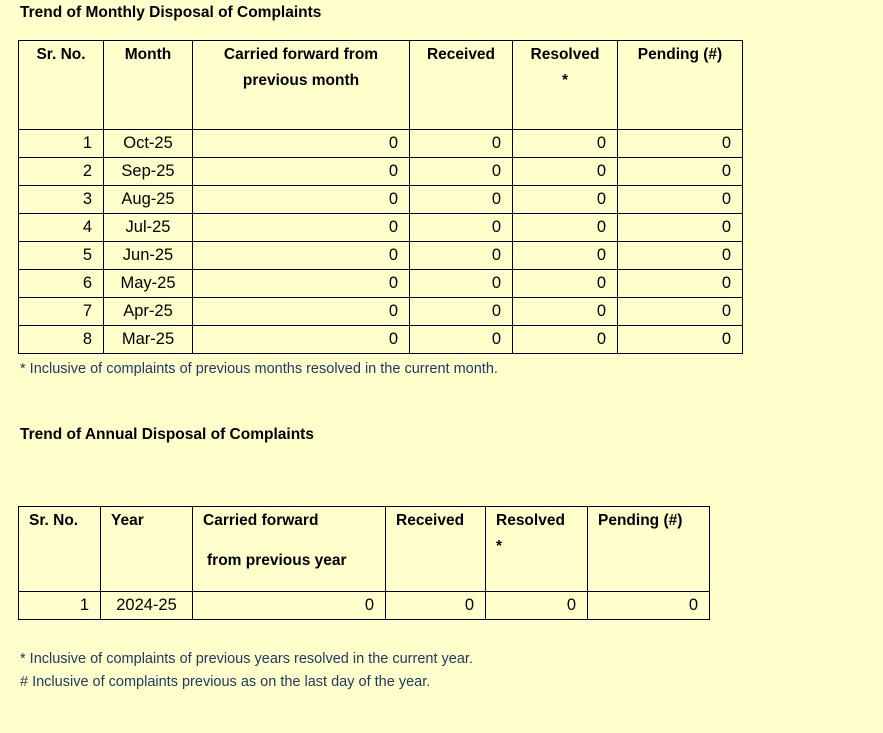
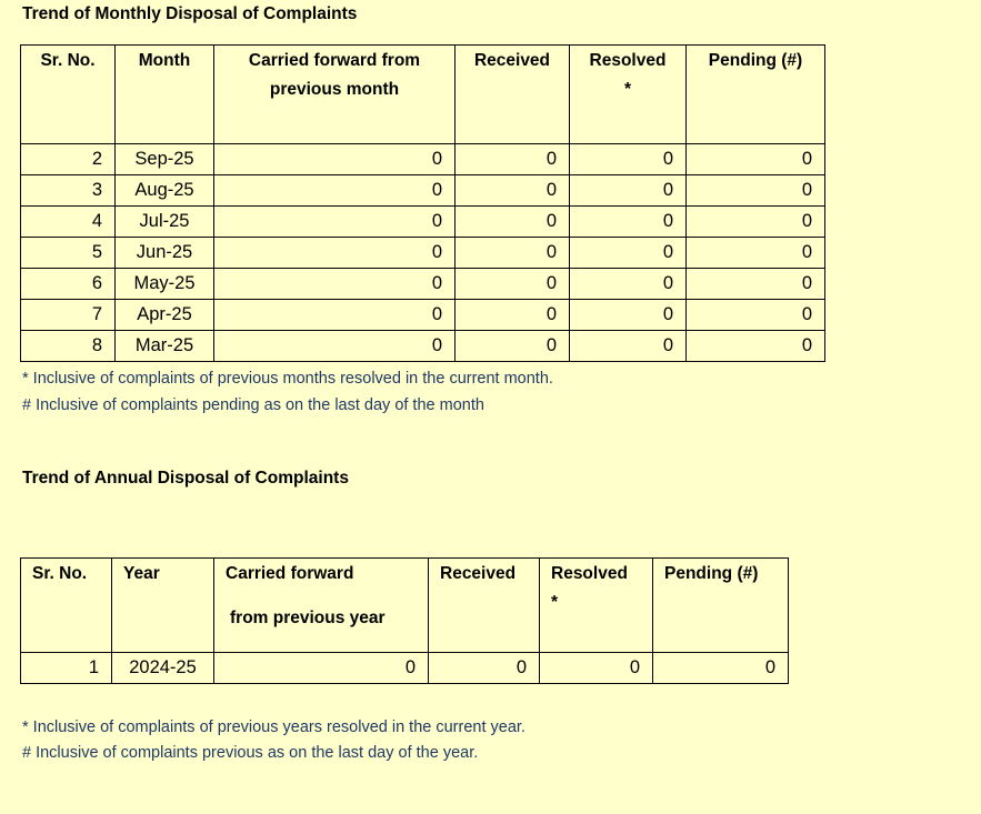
  Trend of Monthly Disposal of Complaints
  Sr. No.	Month	Carried forward from previous month	Received	Resolved *	Pending (#)
- 1	Oct-25	0	0	0	0
  2	Sep-25	0	0	0	0
  3	Aug-25	0	0	0	0
  4	Jul-25	0	0	0	0
  5	Jun-25	0	0	0	0
  6	May-25	0	0	0	0
  7	Apr-25	0	0	0	0
  8	Mar-25	0	0	0	0
  * Inclusive of complaints of previous months resolved in the current month.
+ # Inclusive of complaints pending as on the last day of the month
  Trend of Annual Disposal of Complaints
  Sr. No.	Year	Carried forward from previous year	Received	Resolved *	Pending (#)
  1	2024-25	0	0	0	0
  * Inclusive of complaints of previous years resolved in the current year.
  # Inclusive of complaints previous as on the last day of the year.
